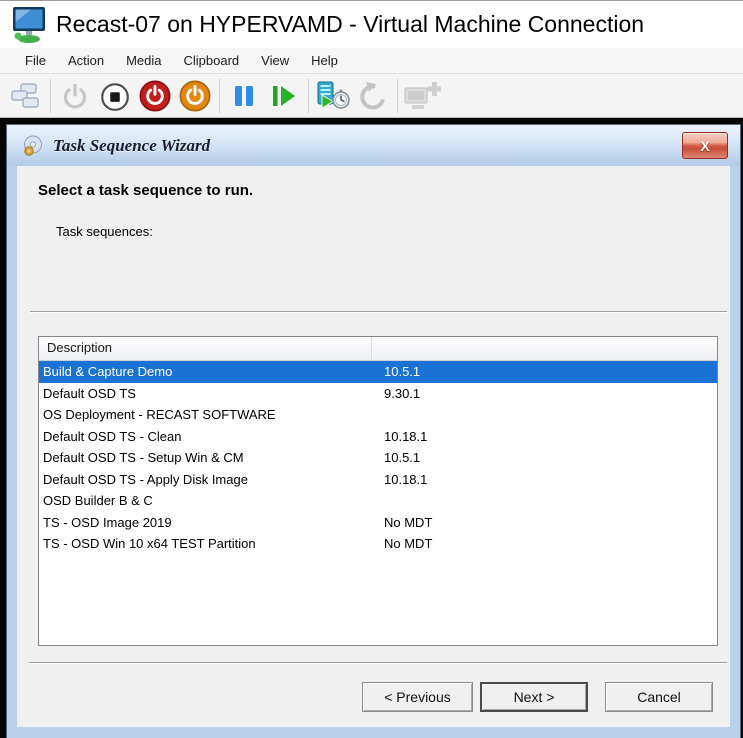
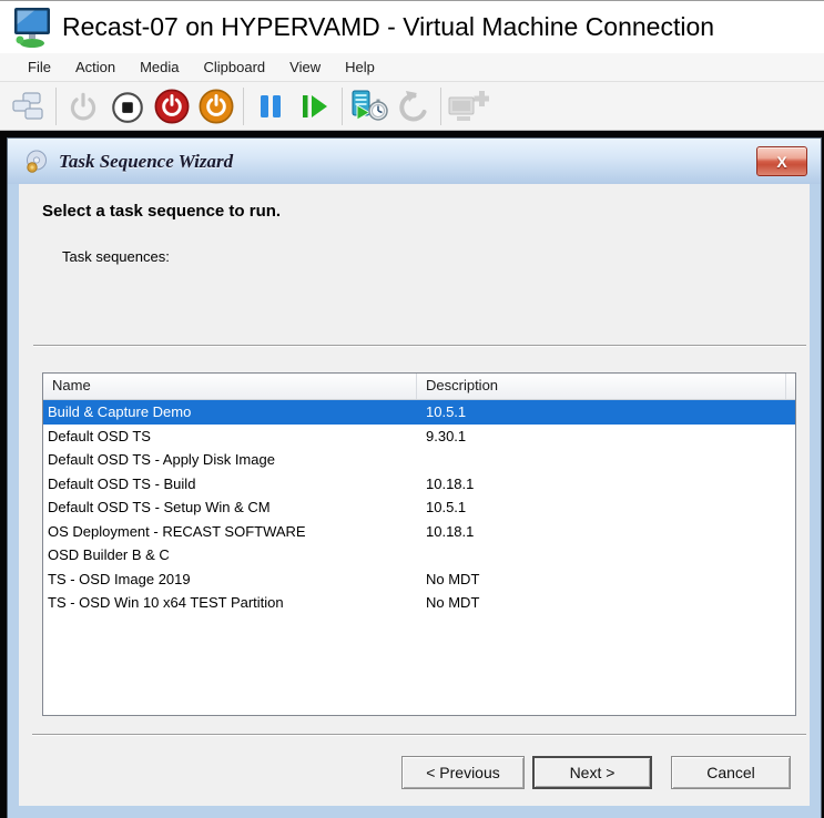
  Recast-07 on HYPERVAMD - Virtual Machine Connection
  File
  Action
  Media
  Clipboard
  View
  Help
  Task Sequence Wizard
  X
  Select a task sequence to run.
  Task sequences:
+ Name
  Description
  Build & Capture Demo
  10.5.1
  Default OSD TS
  9.30.1
- OS Deployment - RECAST SOFTWARE
+ Default OSD TS - Apply Disk Image
- Default OSD TS - Clean
+ Default OSD TS - Build
  10.18.1
  Default OSD TS - Setup Win & CM
  10.5.1
- Default OSD TS - Apply Disk Image
+ OS Deployment - RECAST SOFTWARE
  10.18.1
  OSD Builder B & C
  TS - OSD Image 2019
  No MDT
  TS - OSD Win 10 x64 TEST Partition
  No MDT
  < Previous
  Next >
  Cancel
